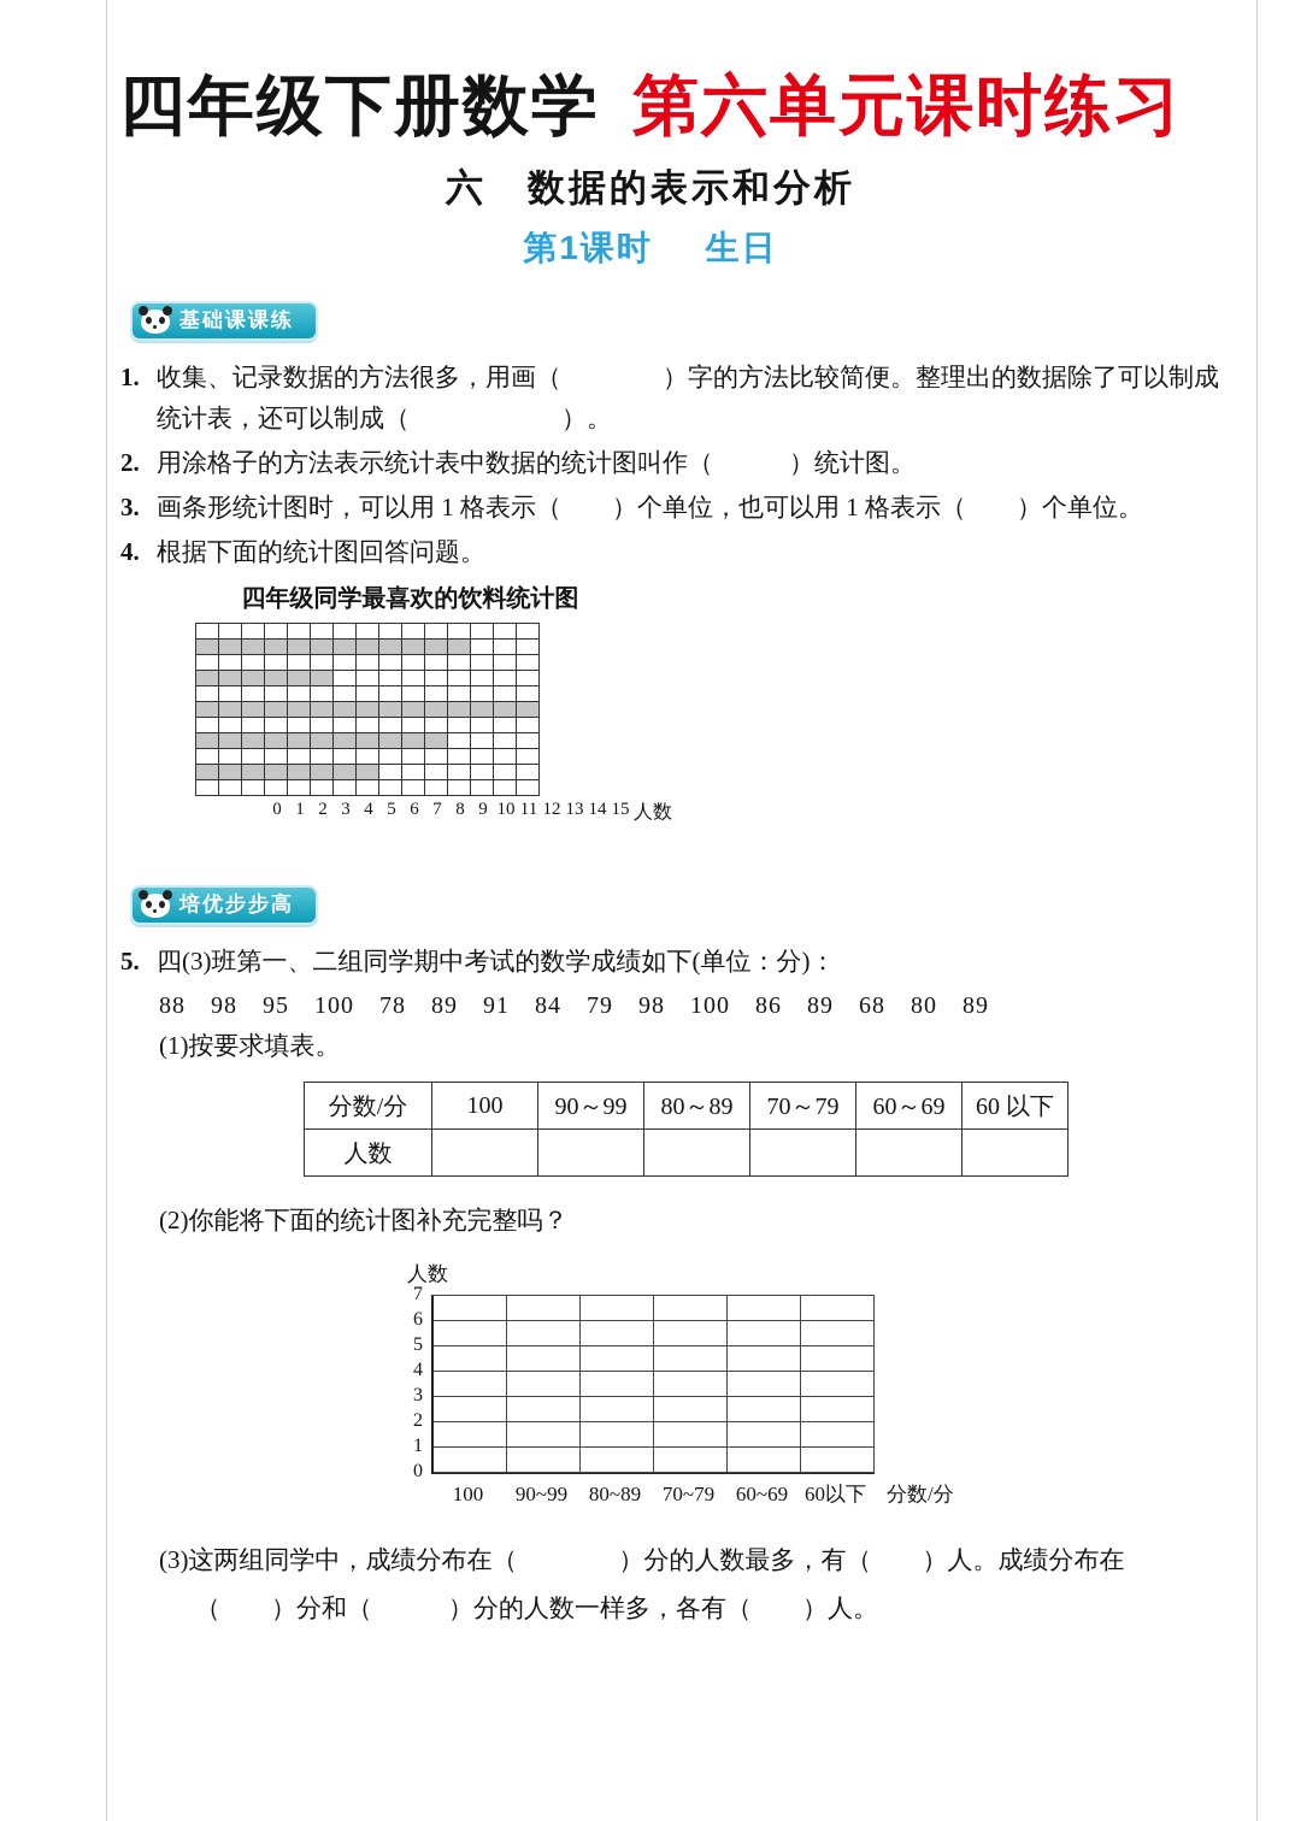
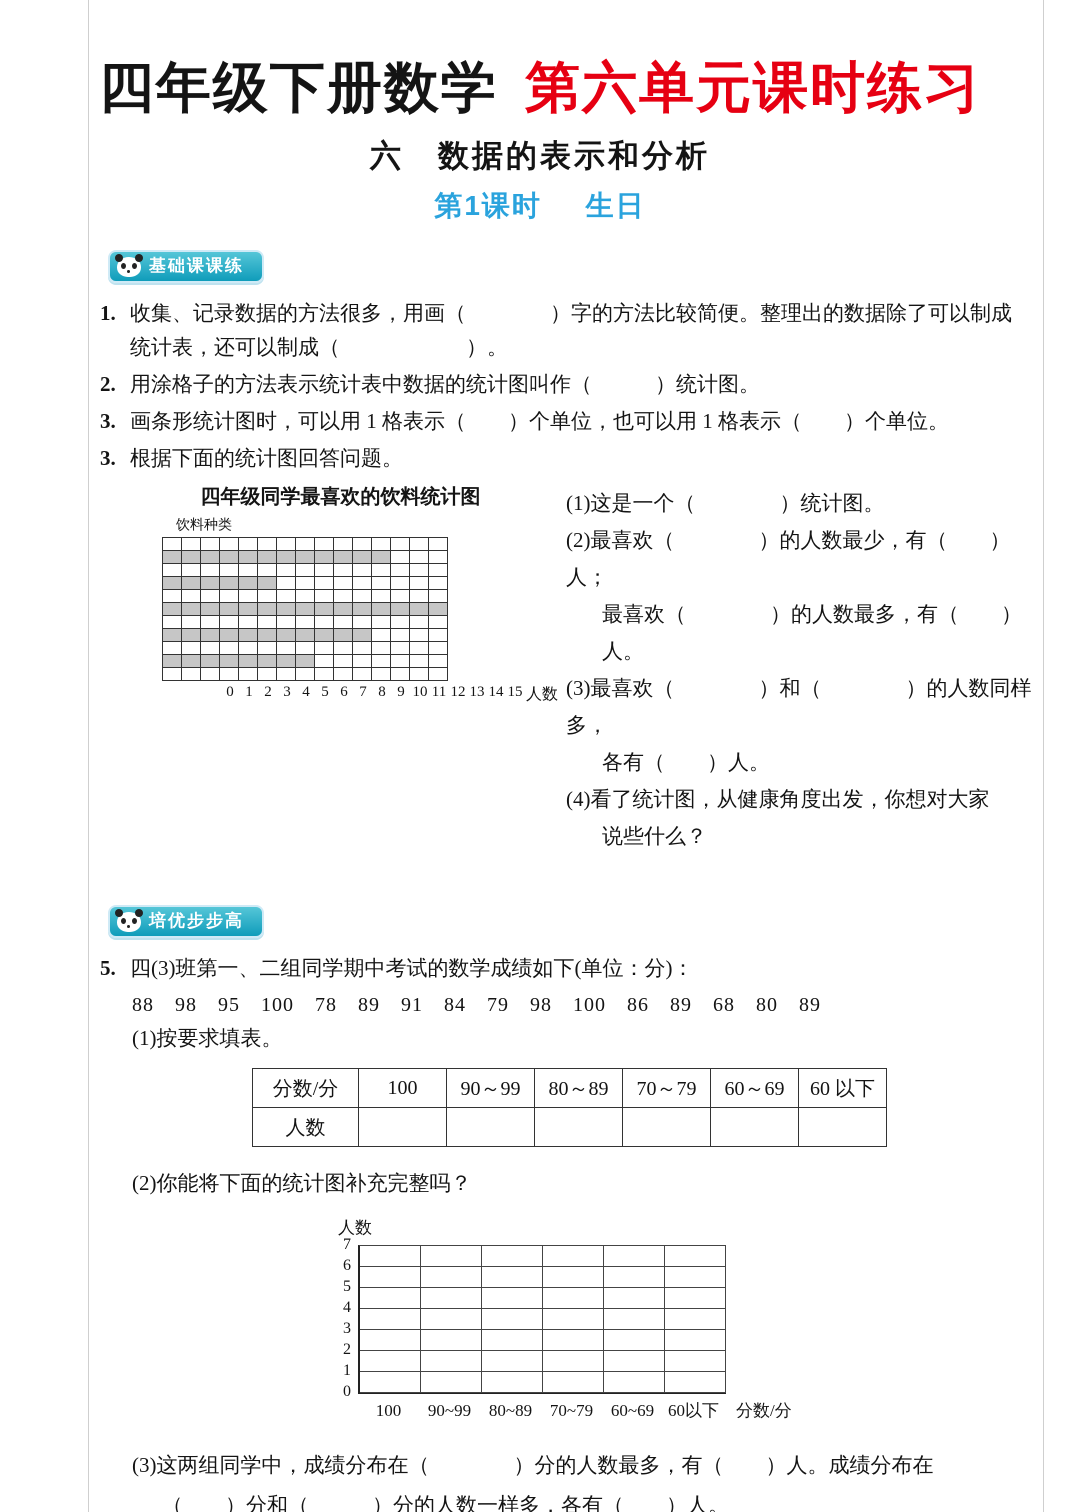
  四年级下册数学 第六单元课时练习
  六 数据的表示和分析
  第1课时 生日
  基础课课练
  1. 收集、记录数据的方法很多，用画（ ）字的方法比较简便。整理出的数据除了可以制成
  统计表，还可以制成（ ）。
  2. 用涂格子的方法表示统计表中数据的统计图叫作（ ）统计图。
  3. 画条形统计图时，可以用 1 格表示（ ）个单位，也可以用 1 格表示（ ）个单位。
- 4. 根据下面的统计图回答问题。
+ 3. 根据下面的统计图回答问题。
  四年级同学最喜欢的饮料统计图
+ 饮料种类
  人数
  0
  1
  2
  3
  4
  5
  6
  7
  8
  9
  10
  11
  12
  13
  14
  15
+ (1)这是一个（ ）统计图。
+ (2)最喜欢（ ）的人数最少，有（ ）人；
+ 最喜欢（ ）的人数最多，有（ ）人。
+ (3)最喜欢（ ）和（ ）的人数同样多，
+ 各有（ ）人。
+ (4)看了统计图，从健康角度出发，你想对大家
+ 说些什么？
  培优步步高
  5. 四(3)班第一、二组同学期中考试的数学成绩如下(单位：分)：
  88 98 95 100 78 89 91 84 79 98 100 86 89 68 80 89
  (1)按要求填表。
  分数/分	100	90～99	80～89	70～79	60～69	60 以下
  人数
  (2)你能将下面的统计图补充完整吗？
  人数
  7
  6
  5
  4
  3
  2
  1
  0
  100
  90~99
  80~89
  70~79
  60~69
  60以下
  分数/分
  (3)这两组同学中，成绩分布在（ ）分的人数最多，有（ ）人。成绩分布在
  （ ）分和（ ）分的人数一样多，各有（ ）人。
